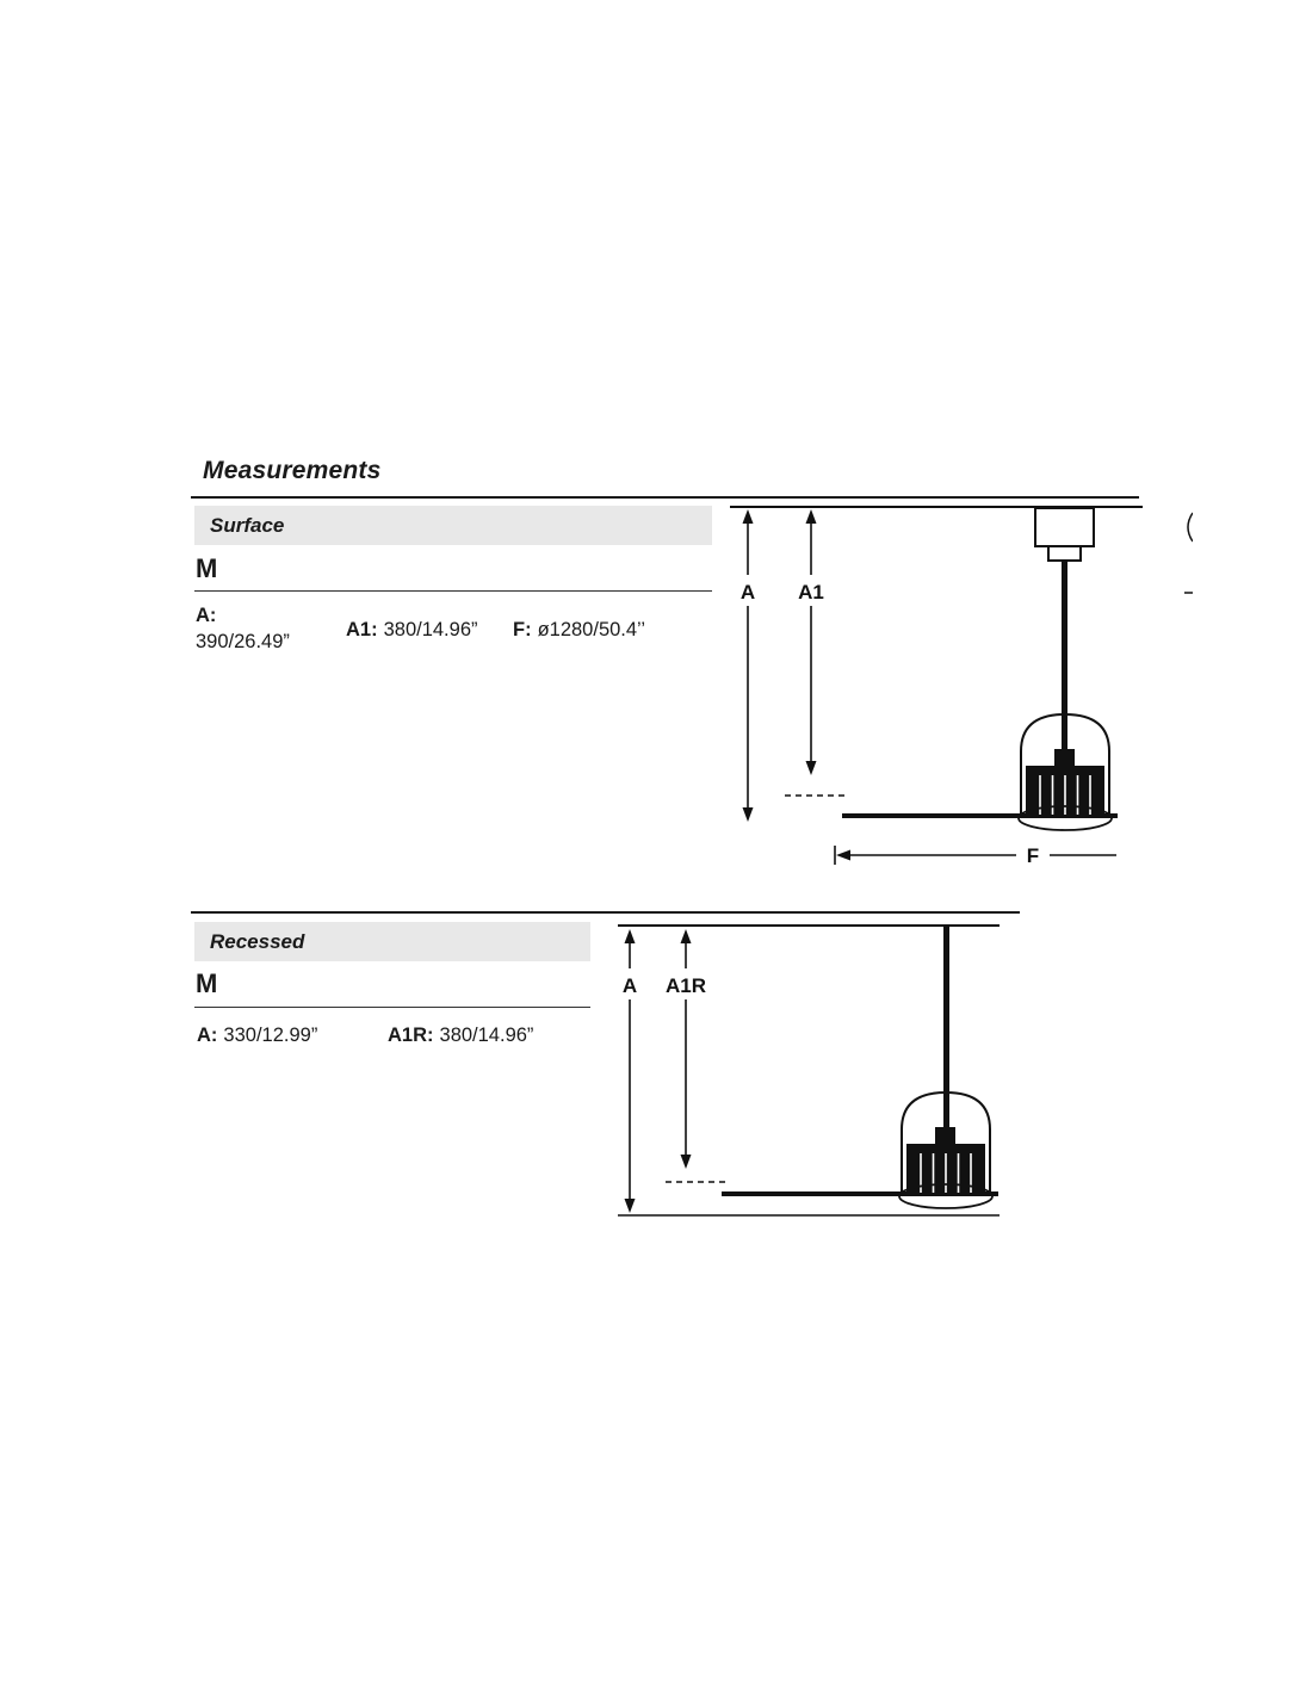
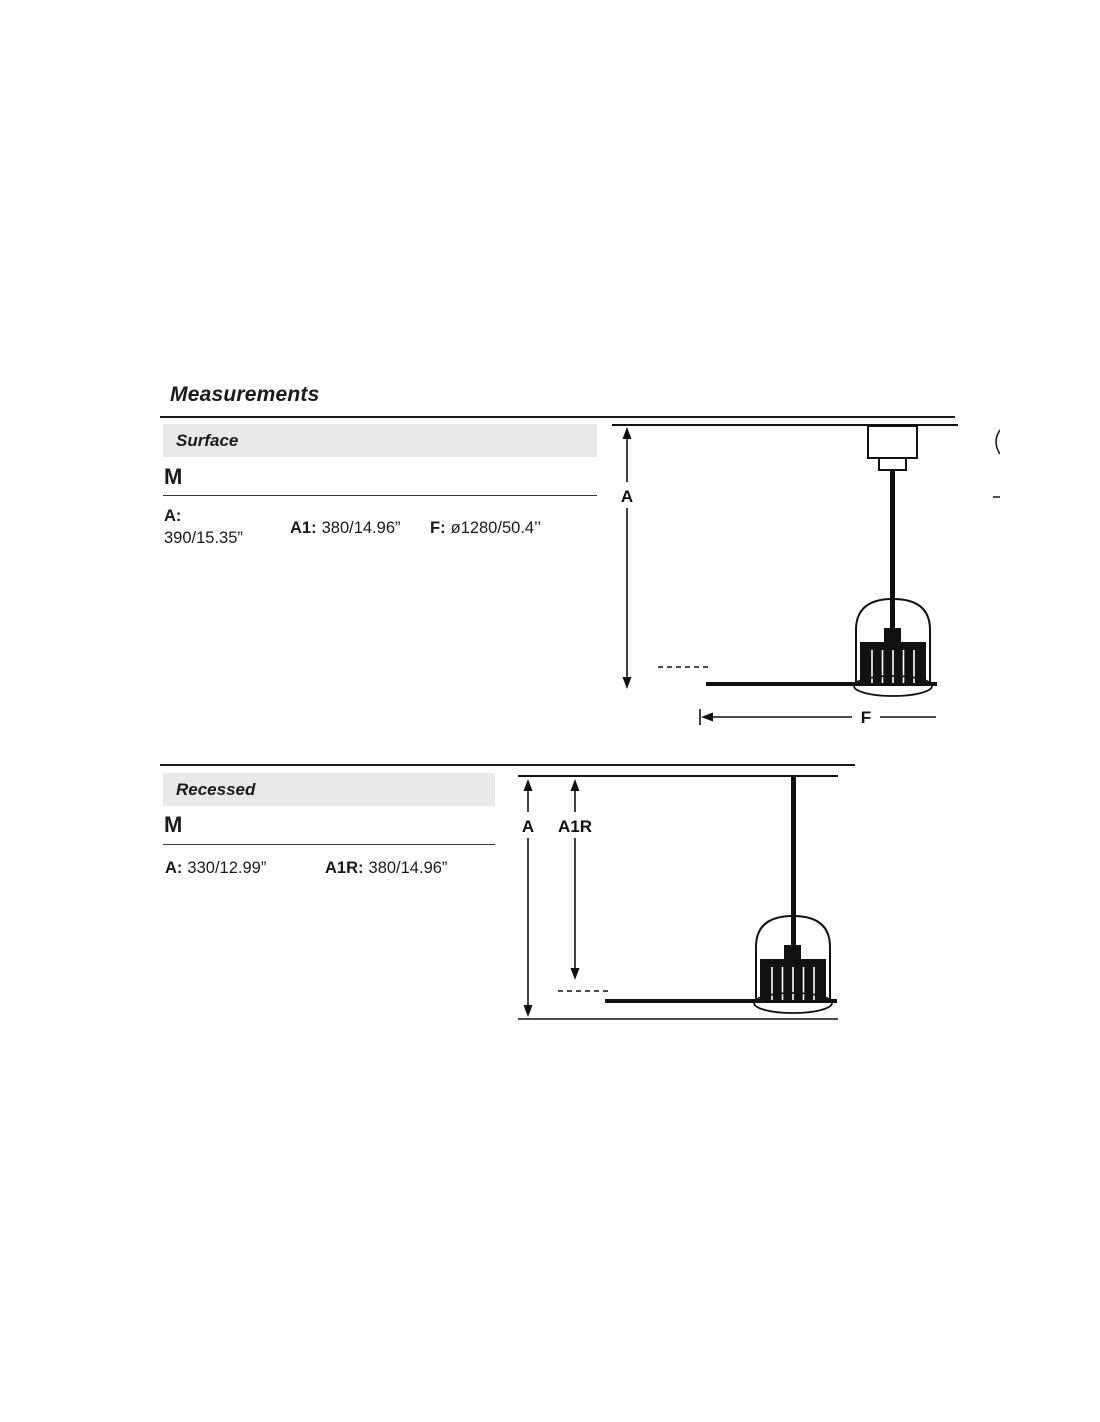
  Measurements
  Surface
  M
  A:
- 390/26.49”
+ 390/15.35”
  A1: 380/14.96”
  F: ø1280/50.4’’
  A
- A1
  F
  Recessed
  M
  A: 330/12.99”
  A1R: 380/14.96”
  A
  A1R
